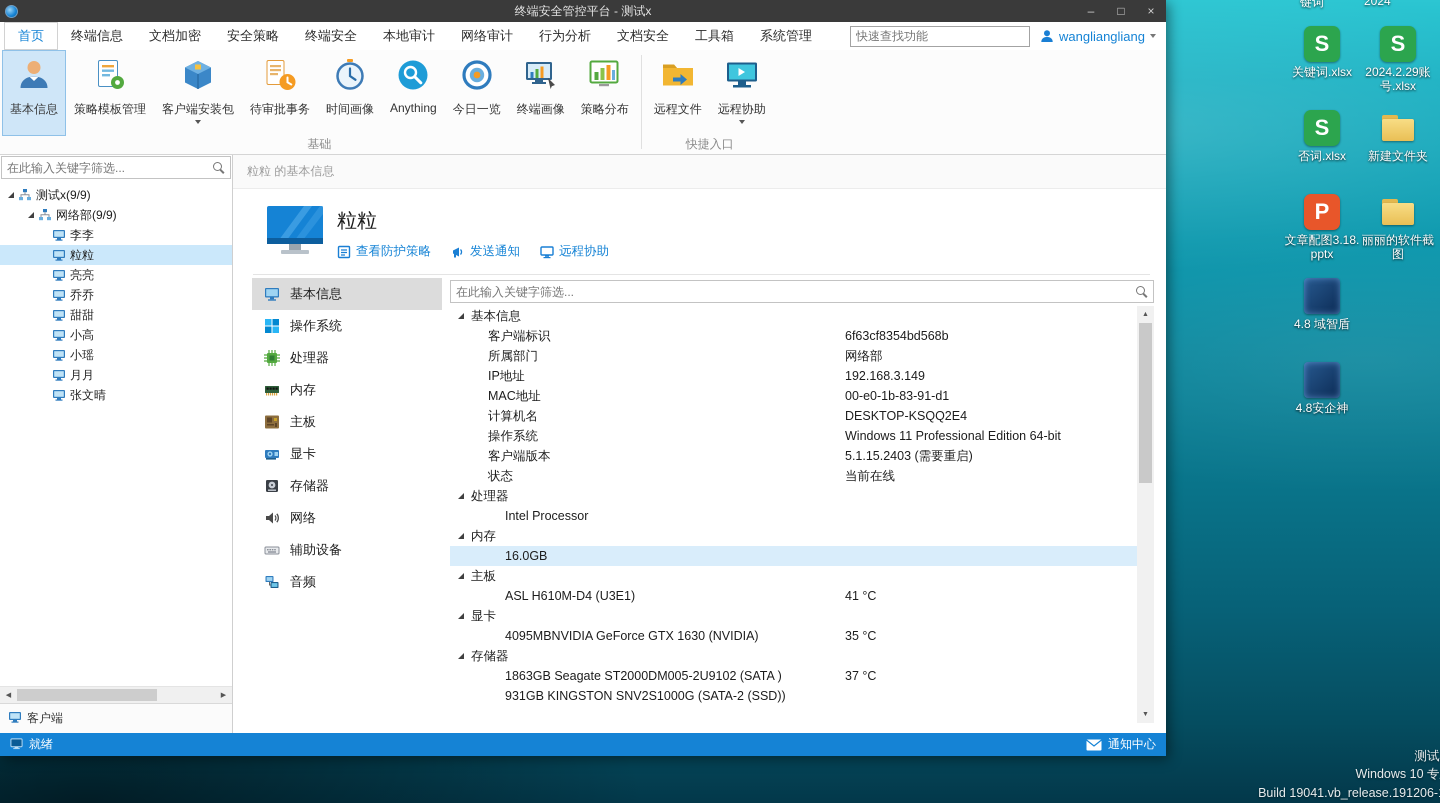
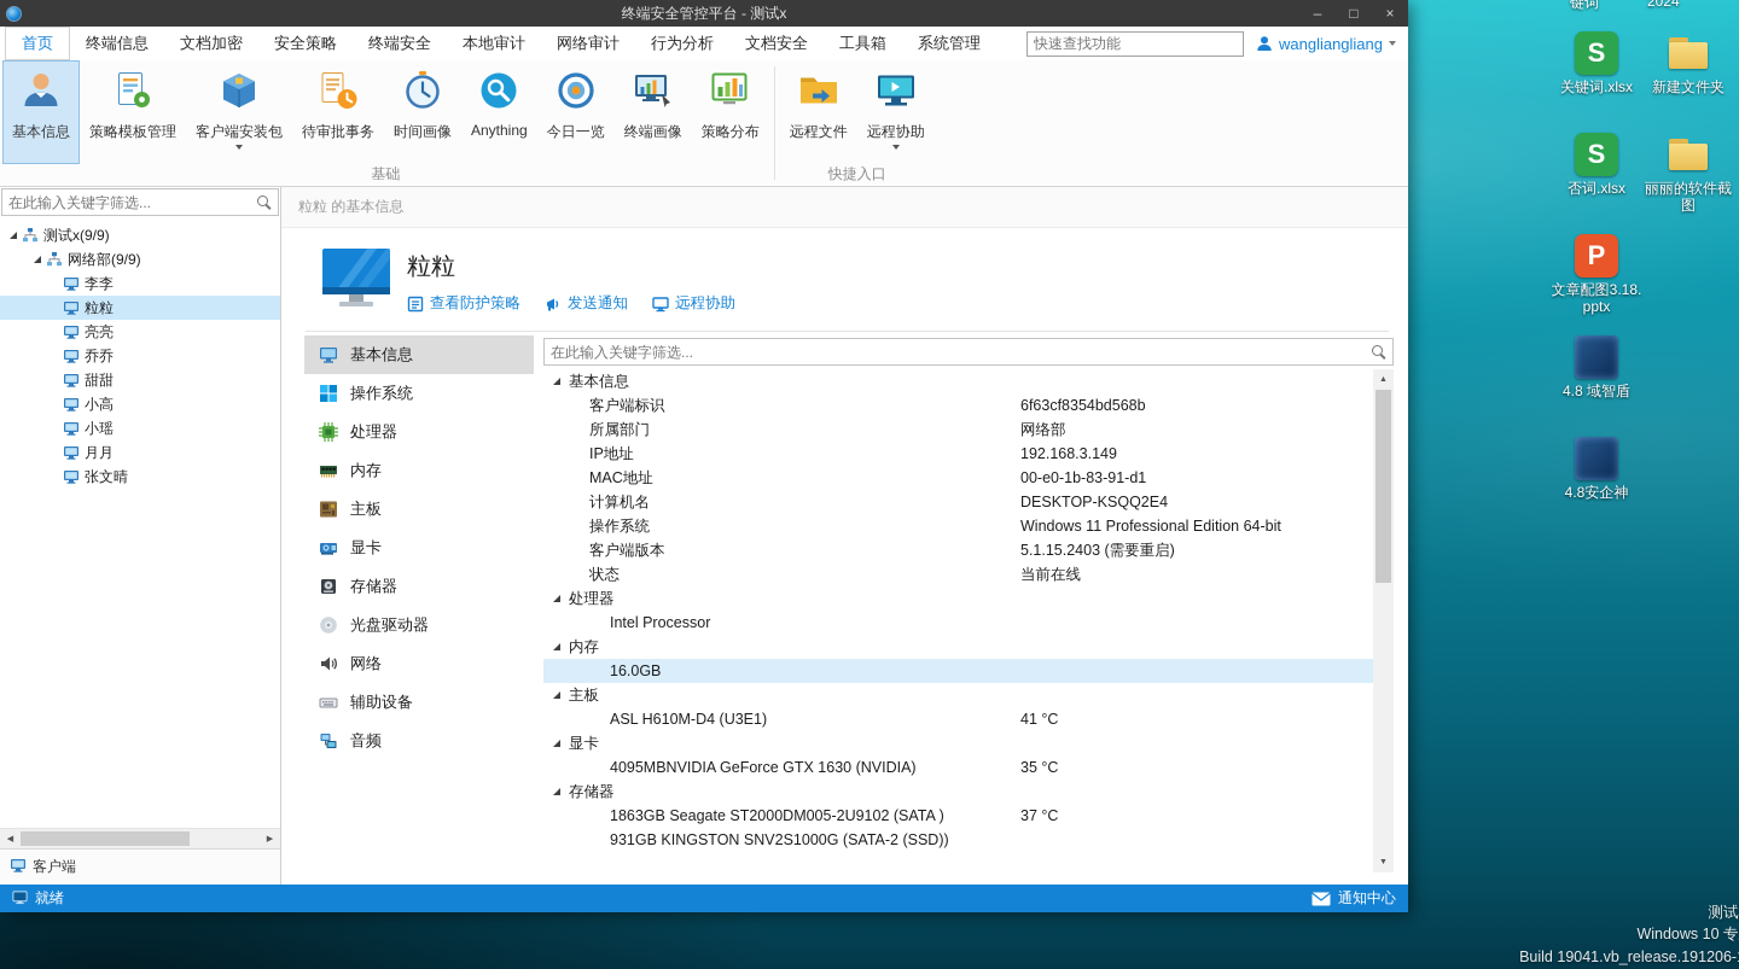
  键词
  2024
  关键词.xlsx
  否词.xlsx
  文章配图3.18.pptx
  4.8 域智盾
  4.8安企神
- 2024.2.29账号.xlsx
  新建文件夹
  丽丽的软件截图
  Windows 10 专
  Build 19041.vb_release.191206-
  终端安全管控平台 - 测试x
  –
  □
  ×
  首页
  终端信息
  文档加密
  安全策略
  终端安全
  本地审计
  网络审计
  行为分析
  文档安全
  工具箱
  系统管理
  快速查找功能
  wangliangliang
  基本信息
  策略模板管理
  客户端安装包
  待审批事务
  时间画像
  Anything
  今日一览
  终端画像
  策略分布
  基础
  远程文件
  远程协助
  快捷入口
  在此输入关键字筛选...
  测试x(9/9)
  网络部(9/9)
  李李
  粒粒
  亮亮
  乔乔
  甜甜
  小高
  小瑶
  月月
  张文晴
  客户端
  粒粒 的基本信息
  粒粒
  查看防护策略
  发送通知
  远程协助
  基本信息
  操作系统
  处理器
  内存
  主板
  显卡
  存储器
+ 光盘驱动器
  网络
  辅助设备
  音频
  在此输入关键字筛选...
  基本信息
  客户端标识
  6f63cf8354bd568b
  所属部门
  网络部
  IP地址
  192.168.3.149
  MAC地址
  00-e0-1b-83-91-d1
  计算机名
  DESKTOP-KSQQ2E4
  操作系统
  Windows 11 Professional Edition 64-bit
  客户端版本
  5.1.15.2403 (需要重启)
  状态
  当前在线
  处理器
  Intel Processor
  内存
  16.0GB
  主板
  ASL H610M-D4 (U3E1)
  41 °C
  显卡
  4095MBNVIDIA GeForce GTX 1630 (NVIDIA)
  35 °C
  存储器
  1863GB Seagate ST2000DM005-2U9102 (SATA )
  37 °C
  931GB KINGSTON SNV2S1000G (SATA-2 (SSD))
  就绪
  通知中心
